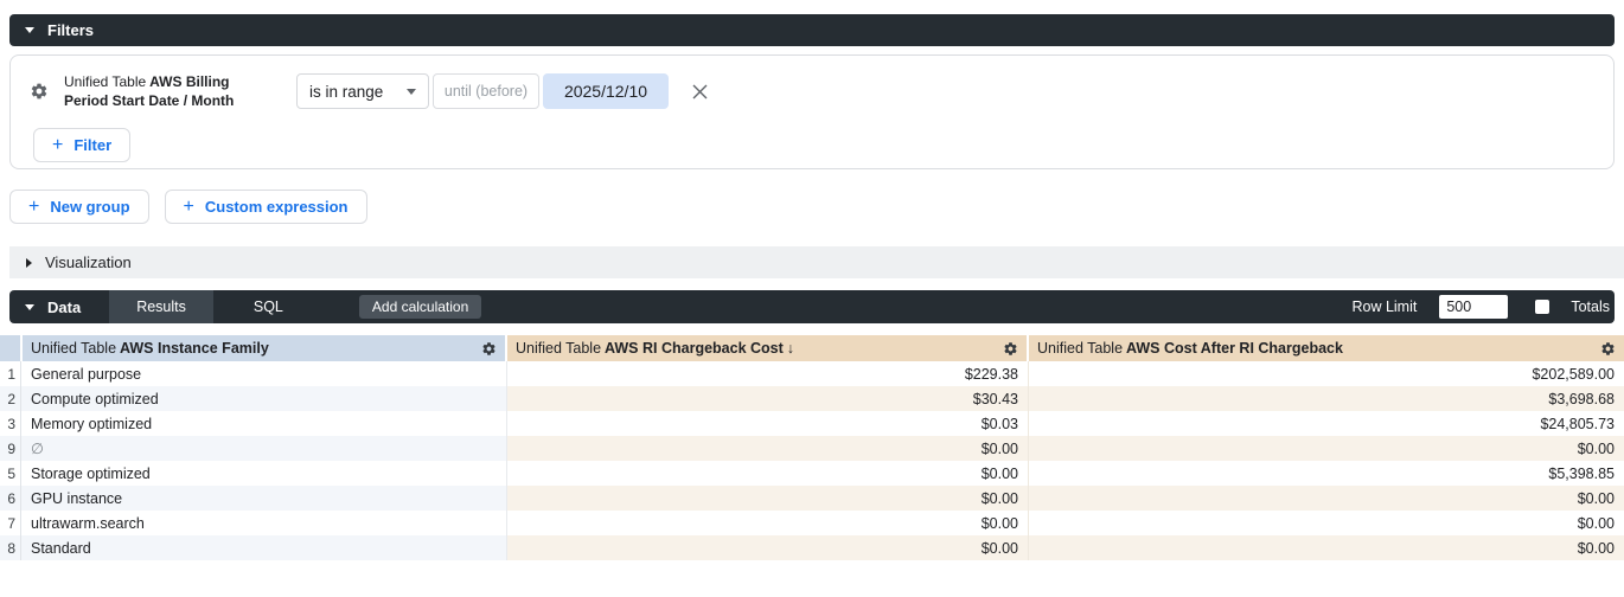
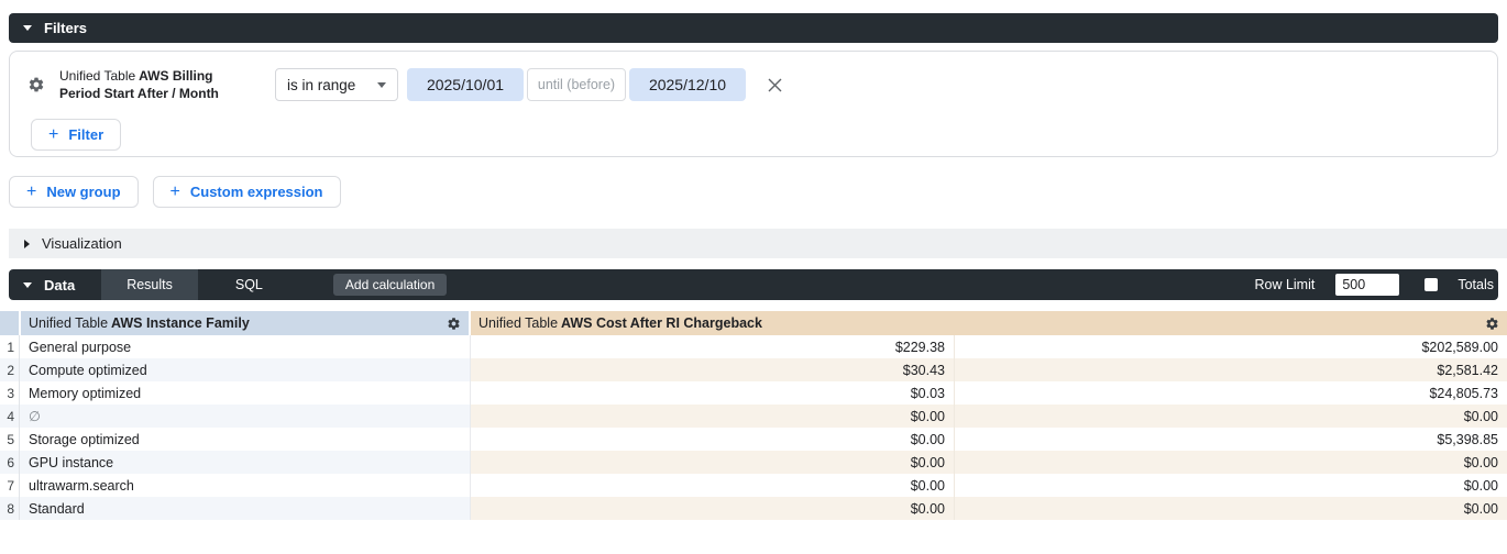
  Filters
- Unified Table AWS Billing Period Start Date / Month
+ Unified Table AWS Billing Period Start After / Month
  is in range
+ 2025/10/01
  until (before)
  2025/12/10
  +
  Filter
  +
  New group
  +
  Custom expression
  Visualization
  Data
  Results
  SQL
  Add calculation
  Row Limit
  500
  Totals
  Unified Table AWS Instance Family
- Unified Table AWS RI Chargeback Cost ↓
  Unified Table AWS Cost After RI Chargeback
  1
  General purpose
  $229.38
  $202,589.00
  2
  Compute optimized
  $30.43
- $3,698.68
+ $2,581.42
  3
  Memory optimized
  $0.03
  $24,805.73
- 9
+ 4
  ∅
  $0.00
  $0.00
  5
  Storage optimized
  $0.00
  $5,398.85
  6
  GPU instance
  $0.00
  $0.00
  7
  ultrawarm.search
  $0.00
  $0.00
  8
  Standard
  $0.00
  $0.00
